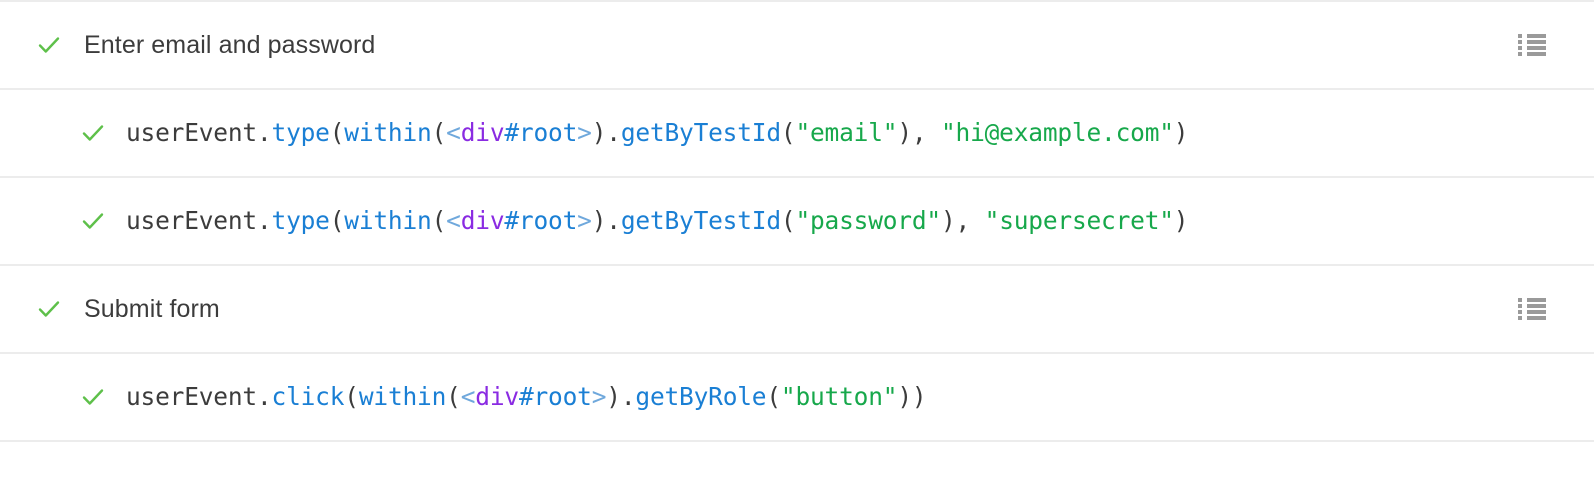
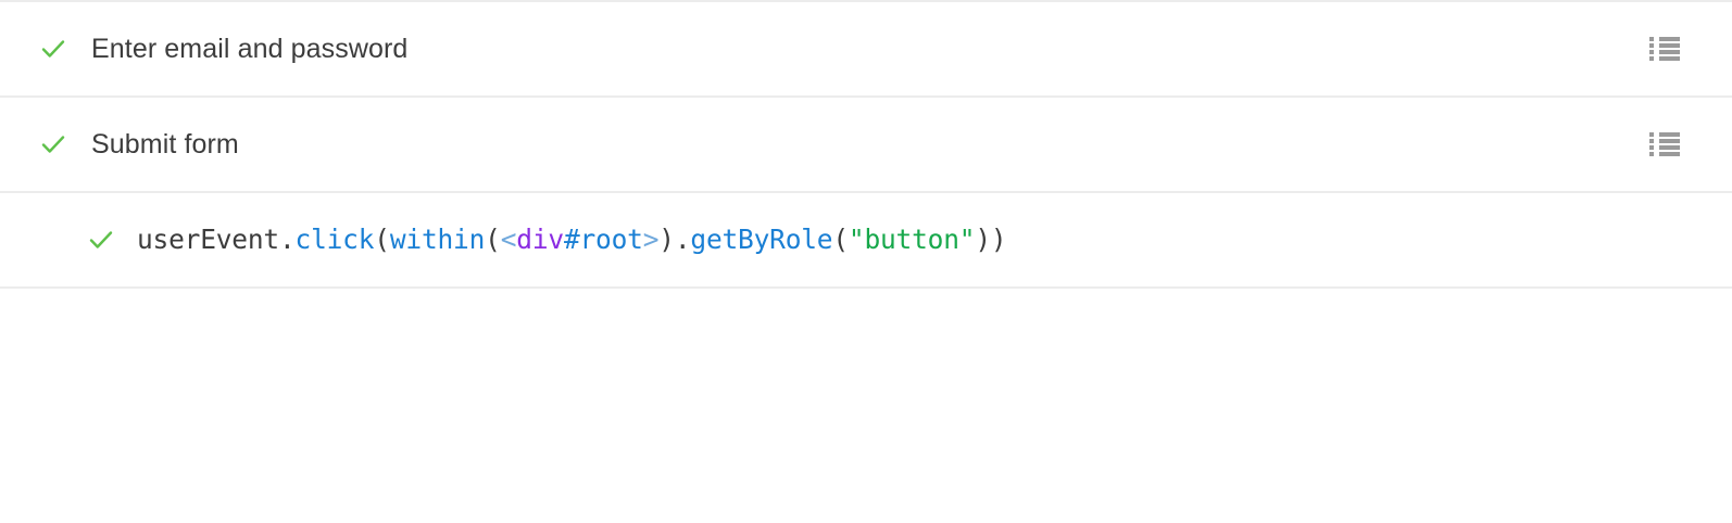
  Enter email and password
- userEvent.type(within(<div#root>).getByTestId("email"), "hi@example.com")
- userEvent.type(within(<div#root>).getByTestId("password"), "supersecret")
  Submit form
  userEvent.click(within(<div#root>).getByRole("button"))
